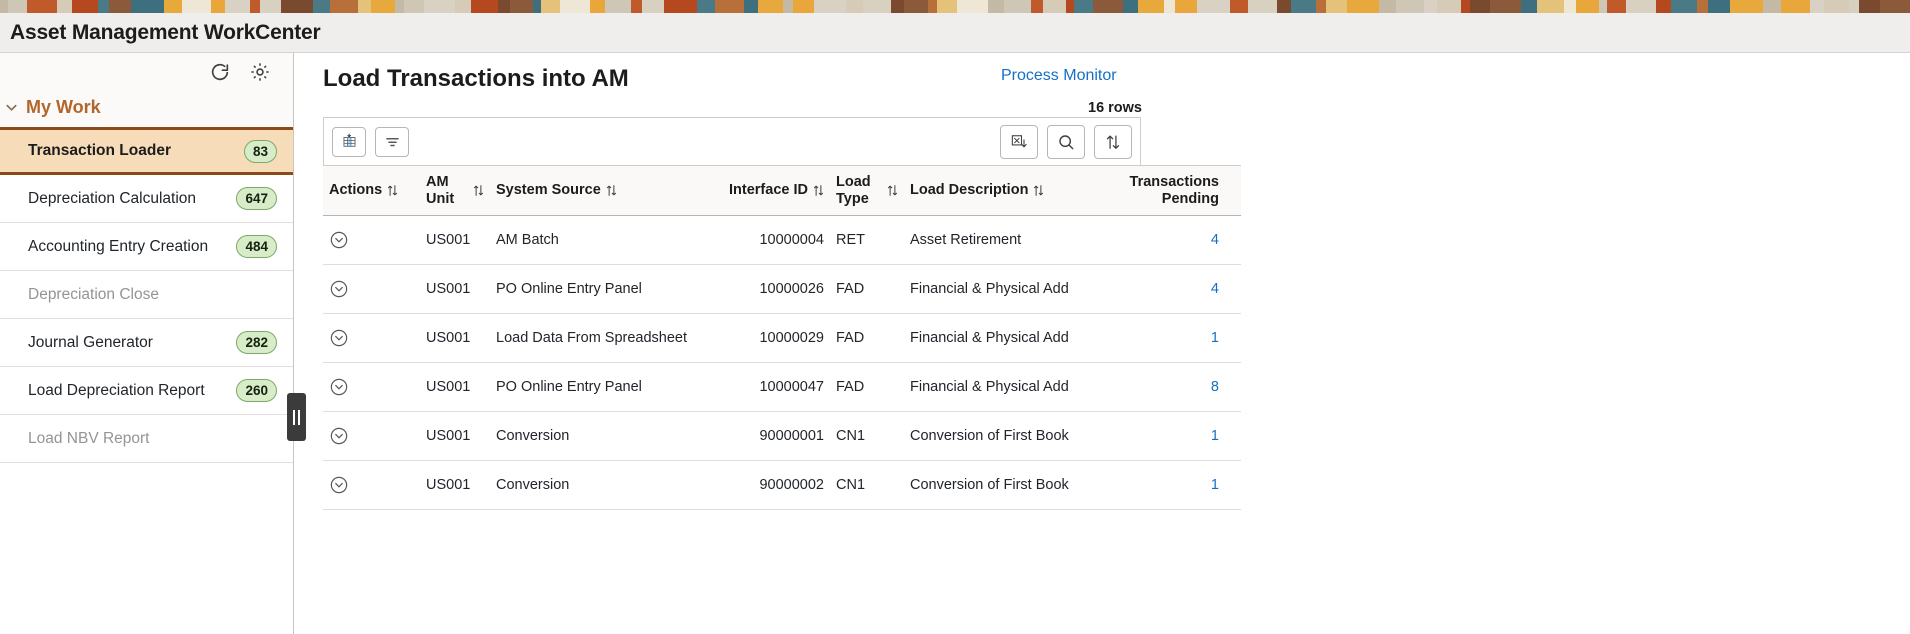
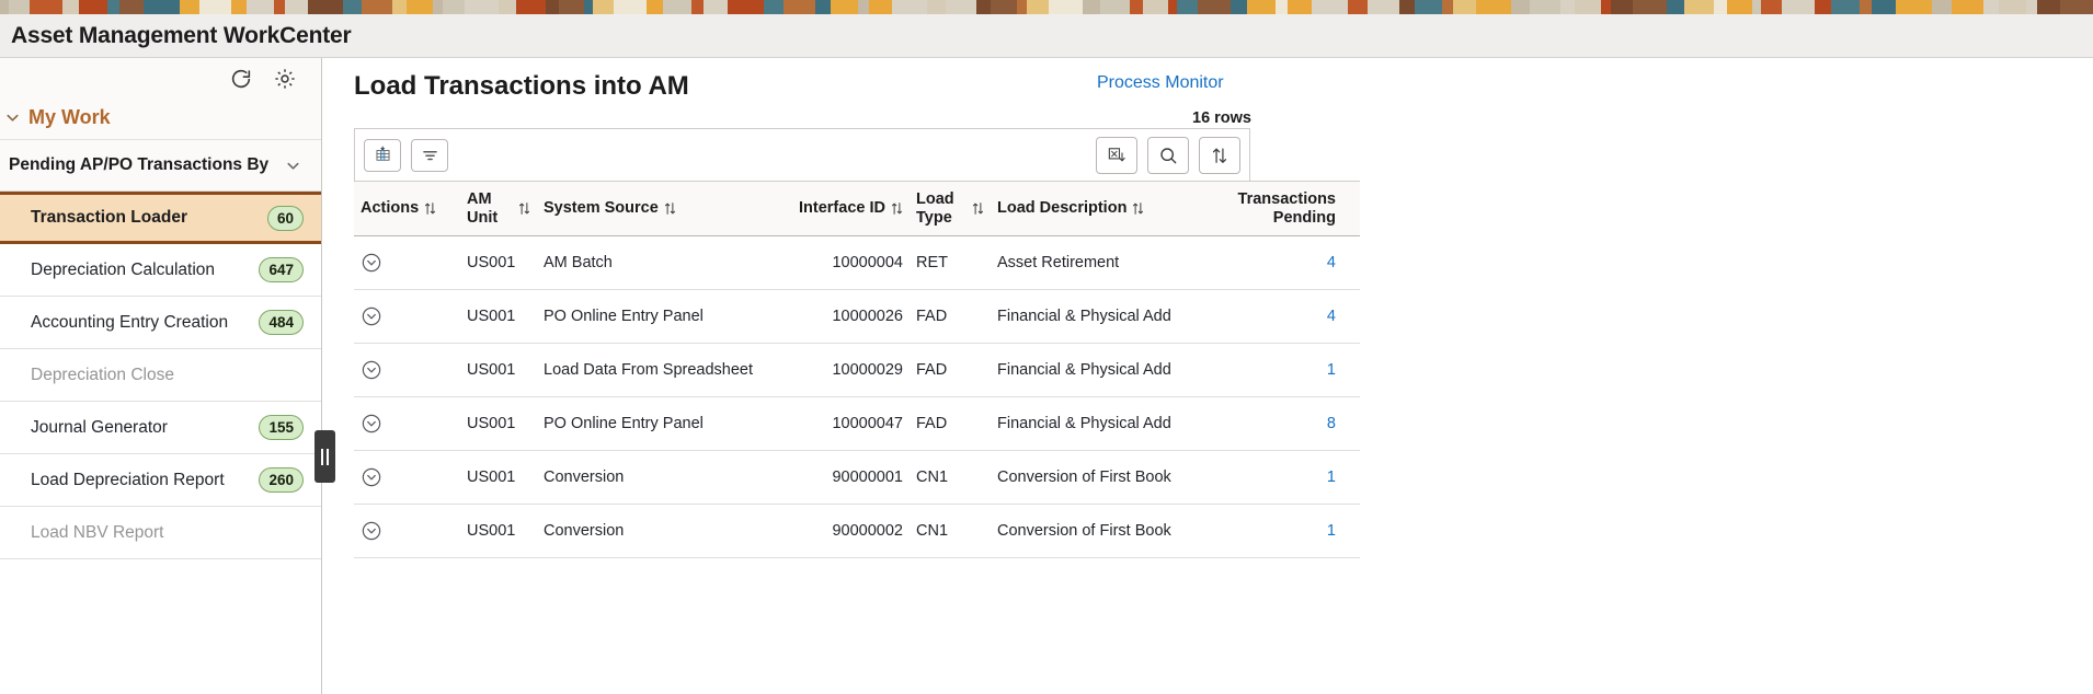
  Asset Management WorkCenter
  My Work
+ Pending AP/PO Transactions By
  Transaction Loader
- 83
+ 60
  Depreciation Calculation
  647
  Accounting Entry Creation
  484
  Depreciation Close
  Journal Generator
- 282
+ 155
  Load Depreciation Report
  260
  Load NBV Report
  Load Transactions into AM
  Process Monitor
  16 rows
  Actions	AM Unit	System Source	Interface ID	Load Type	Load Description	Transactions Pending
  	US001	AM Batch	10000004	RET	Asset Retirement	4
  	US001	PO Online Entry Panel	10000026	FAD	Financial & Physical Add	4
  	US001	Load Data From Spreadsheet	10000029	FAD	Financial & Physical Add	1
  	US001	PO Online Entry Panel	10000047	FAD	Financial & Physical Add	8
  	US001	Conversion	90000001	CN1	Conversion of First Book	1
  	US001	Conversion	90000002	CN1	Conversion of First Book	1
